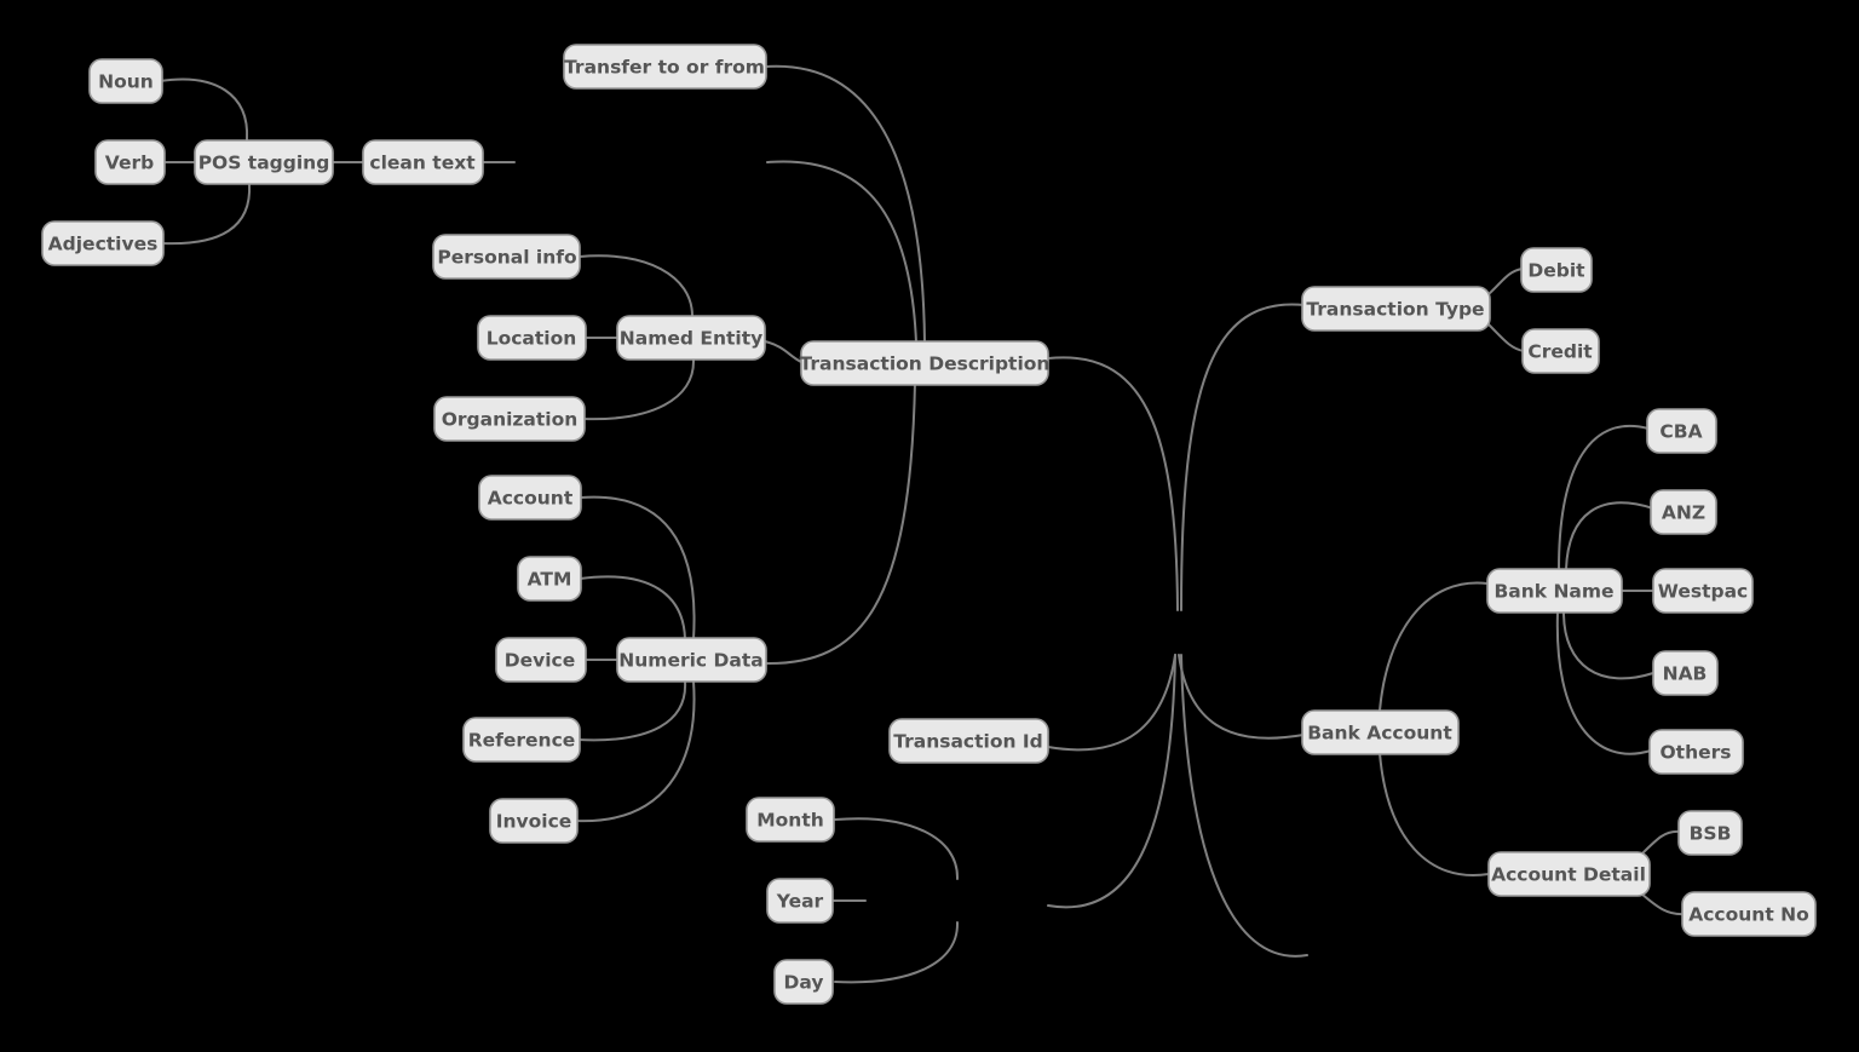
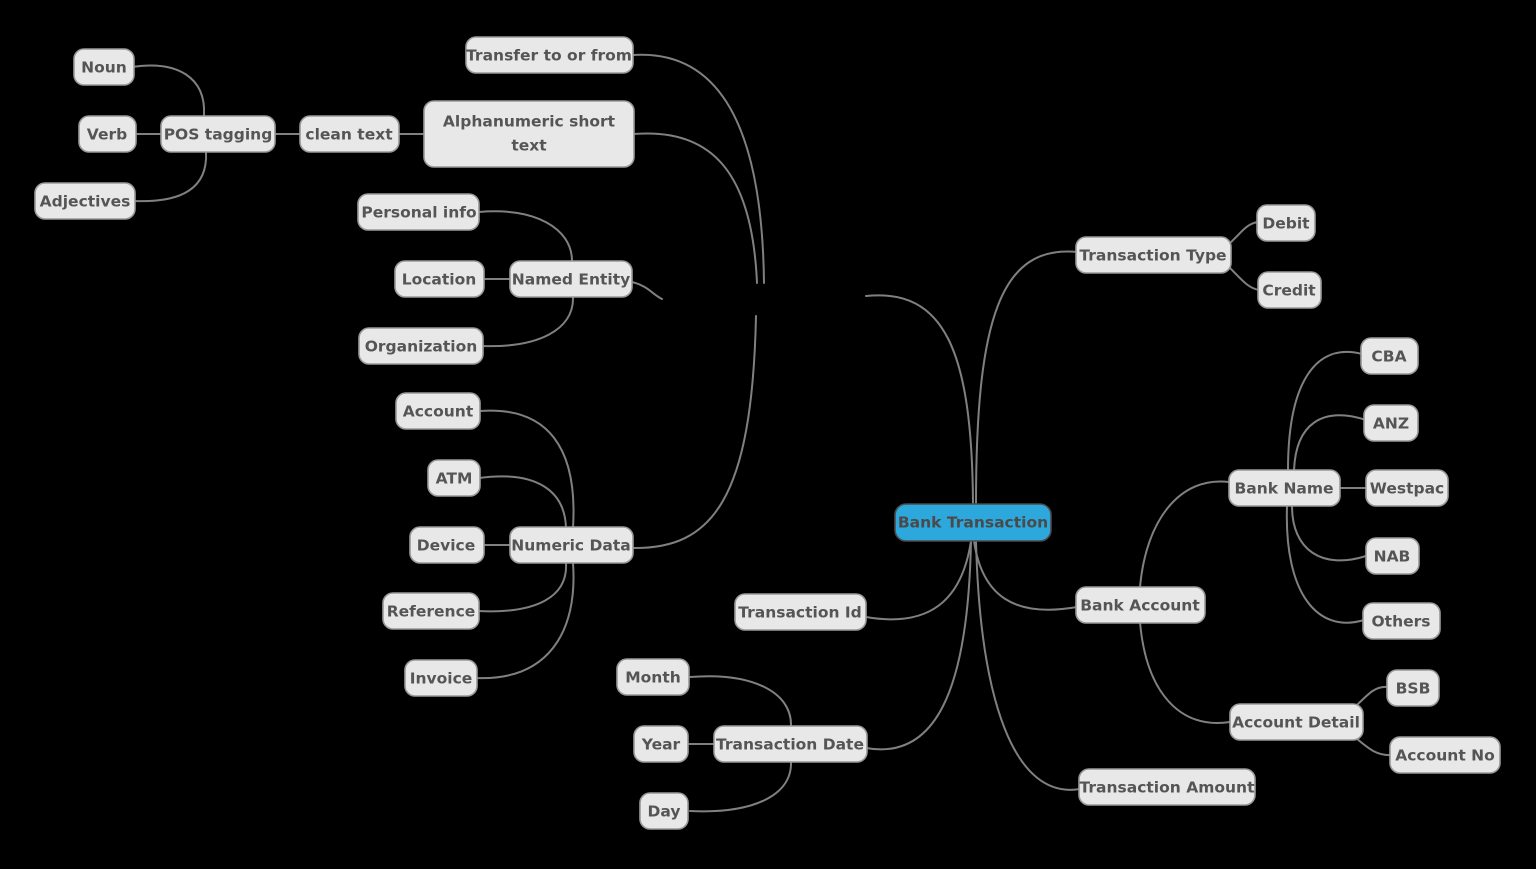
  Noun
  Verb
  Adjectives
  POS tagging
  clean text
+ Alphanumeric short
+ text
  Transfer to or from
  Personal info
  Location
  Organization
  Named Entity
- Transaction Description
  Account
  ATM
  Device
  Reference
  Invoice
  Numeric Data
  Transaction Id
  Month
  Year
  Day
+ Transaction Date
+ Transaction Amount
  Transaction Type
  Debit
  Credit
  Bank Account
  Bank Name
  CBA
  ANZ
  Westpac
  NAB
  Others
  Account Detail
  BSB
  Account No
+ Bank Transaction
